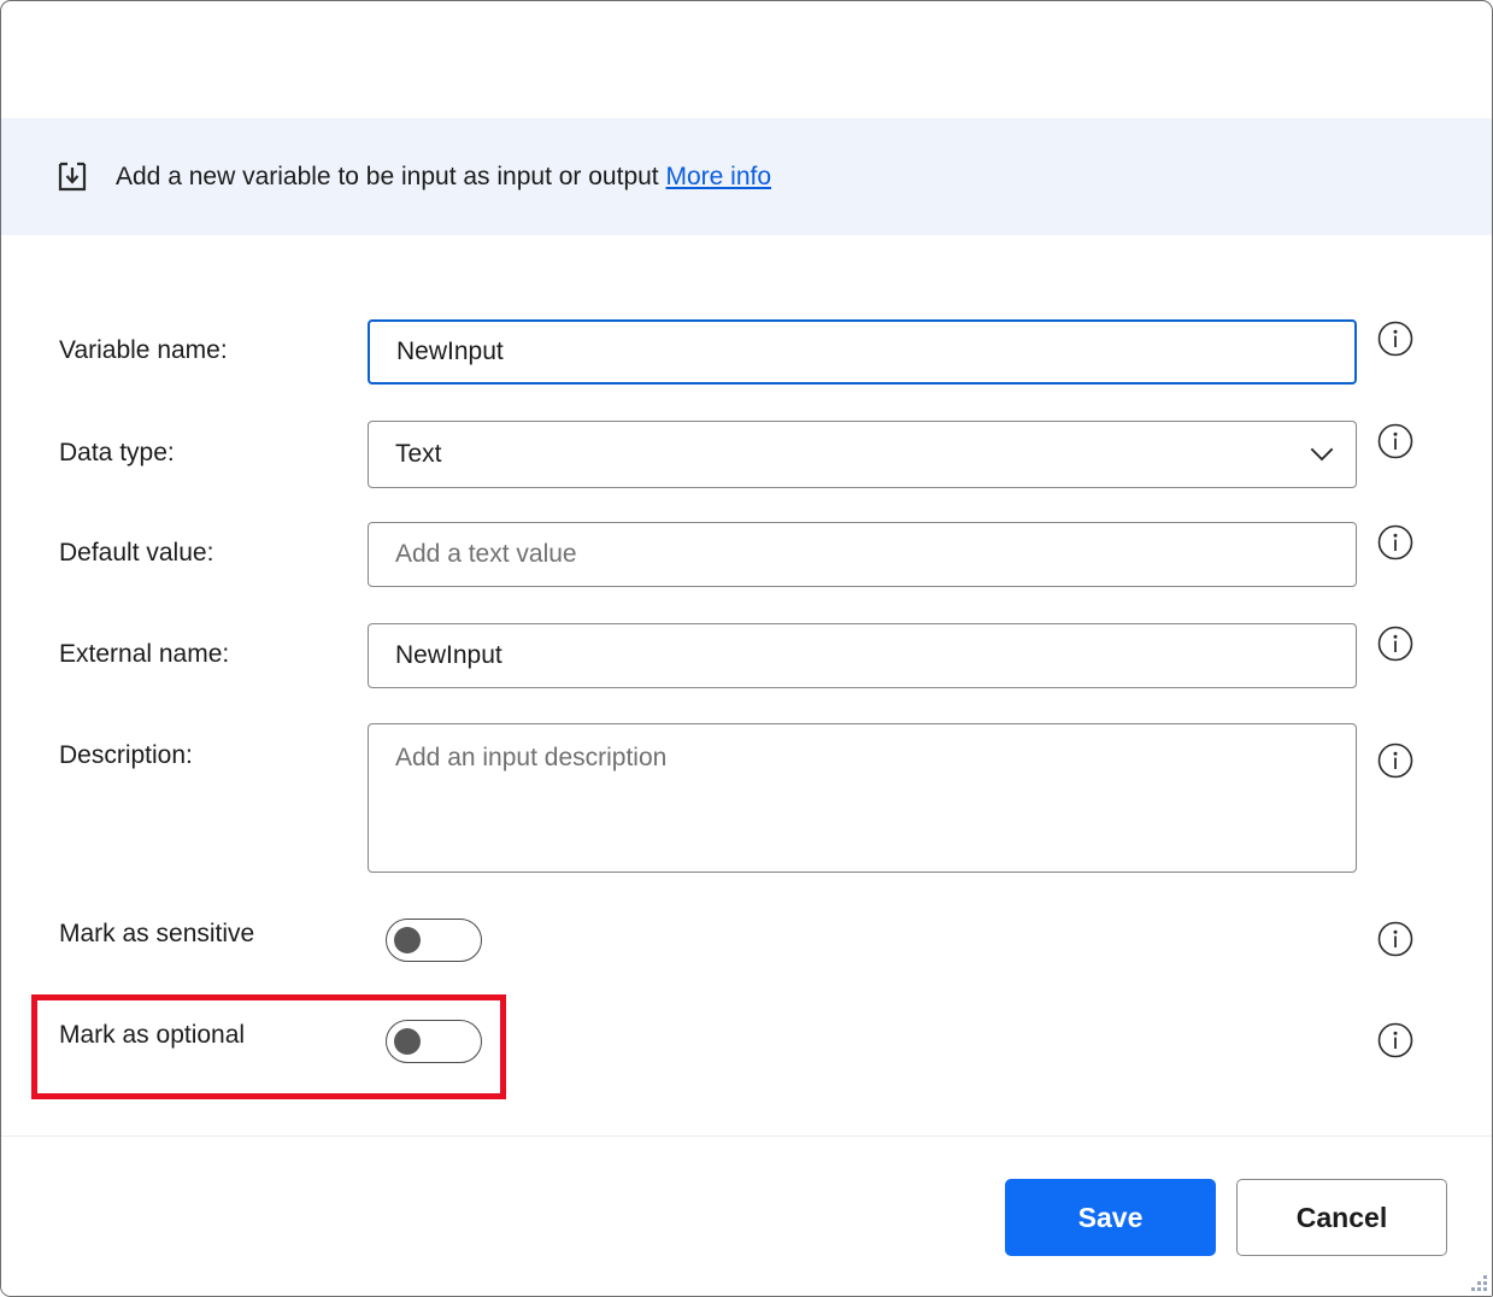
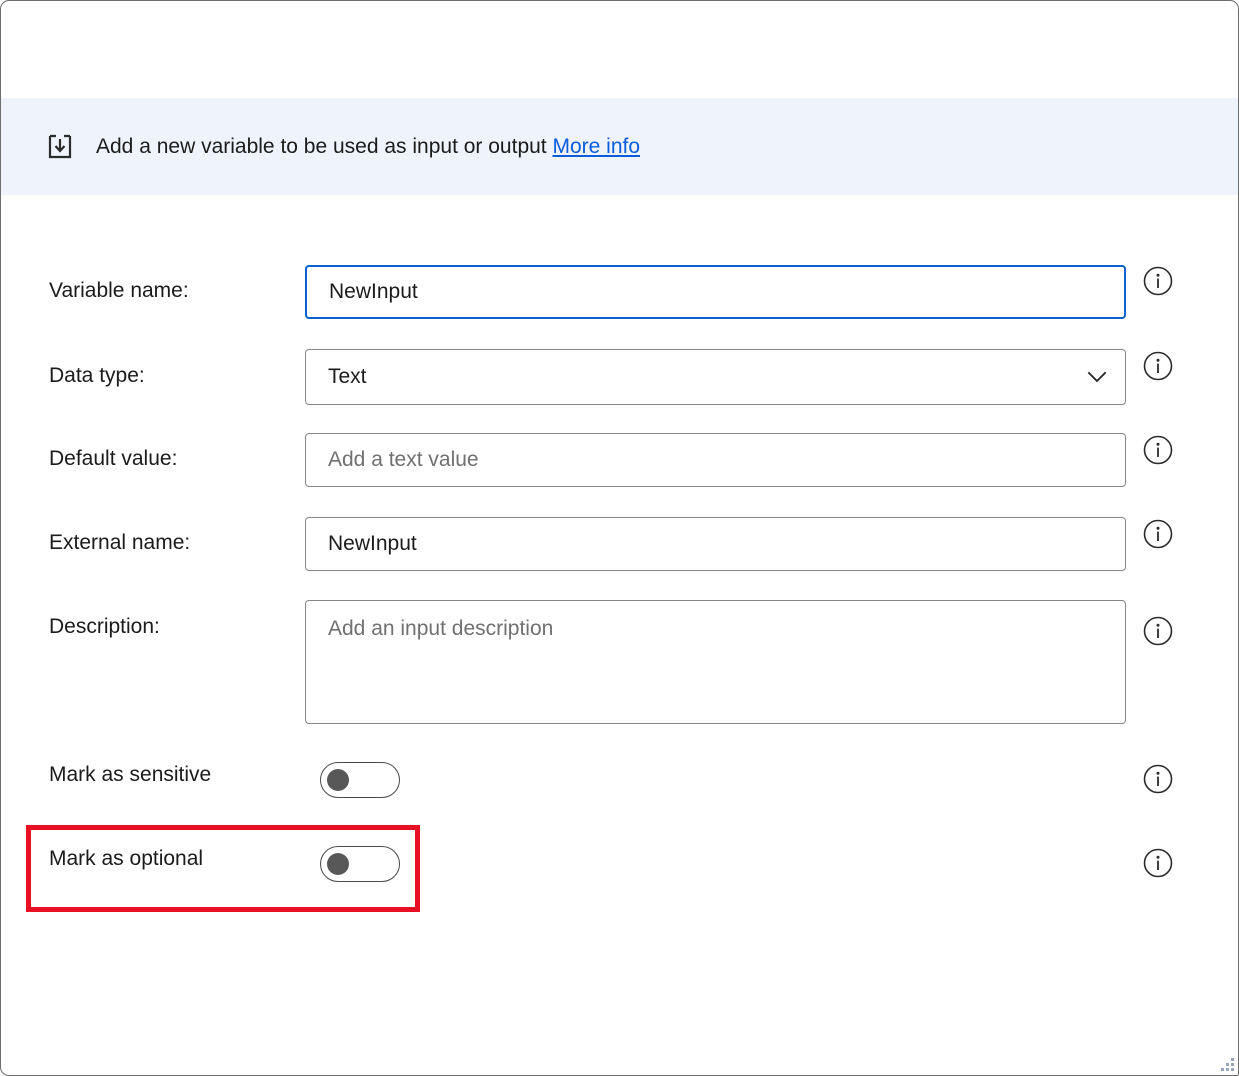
- Add a new variable to be input as input or output More info
+ Add a new variable to be used as input or output More info
  Variable name:
  NewInput
  Data type:
  Text
  Default value:
  Add a text value
  External name:
  NewInput
  Description:
  Add an input description
  Mark as sensitive
  Mark as optional
- Save
- Cancel
